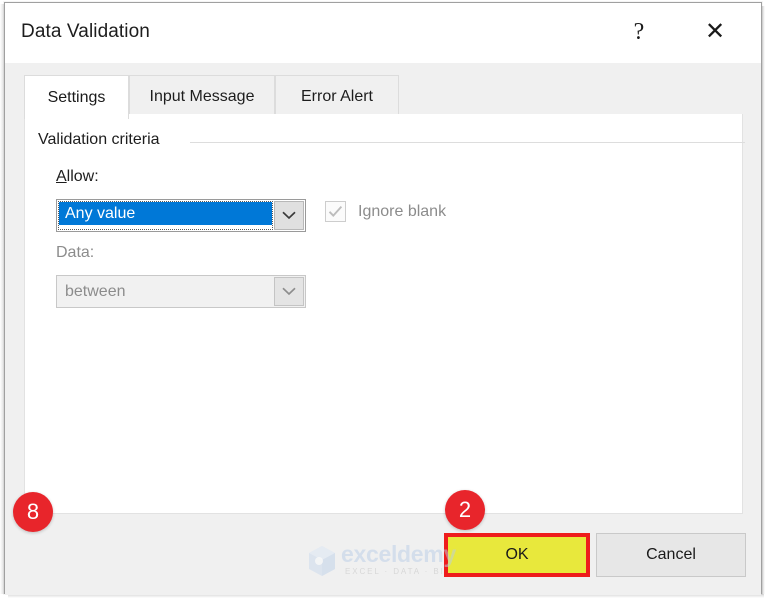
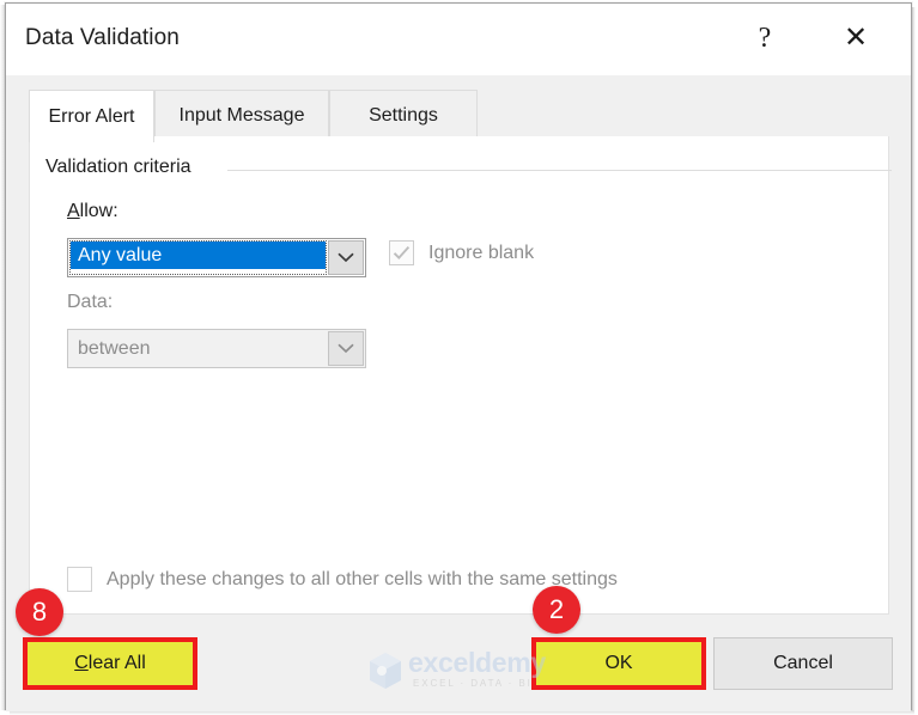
  Data Validation
  ?
  ✕
- Settings
+ Error Alert
  Input Message
- Error Alert
+ Settings
  Validation criteria
  Allow:
  Any value
  Ignore blank
  Data:
  between
+ Apply these changes to all other cells with the same settings
+ C
+ lear All
  OK
  Cancel
  exceldemy
  EXCEL · DATA · BI
  8
  2
